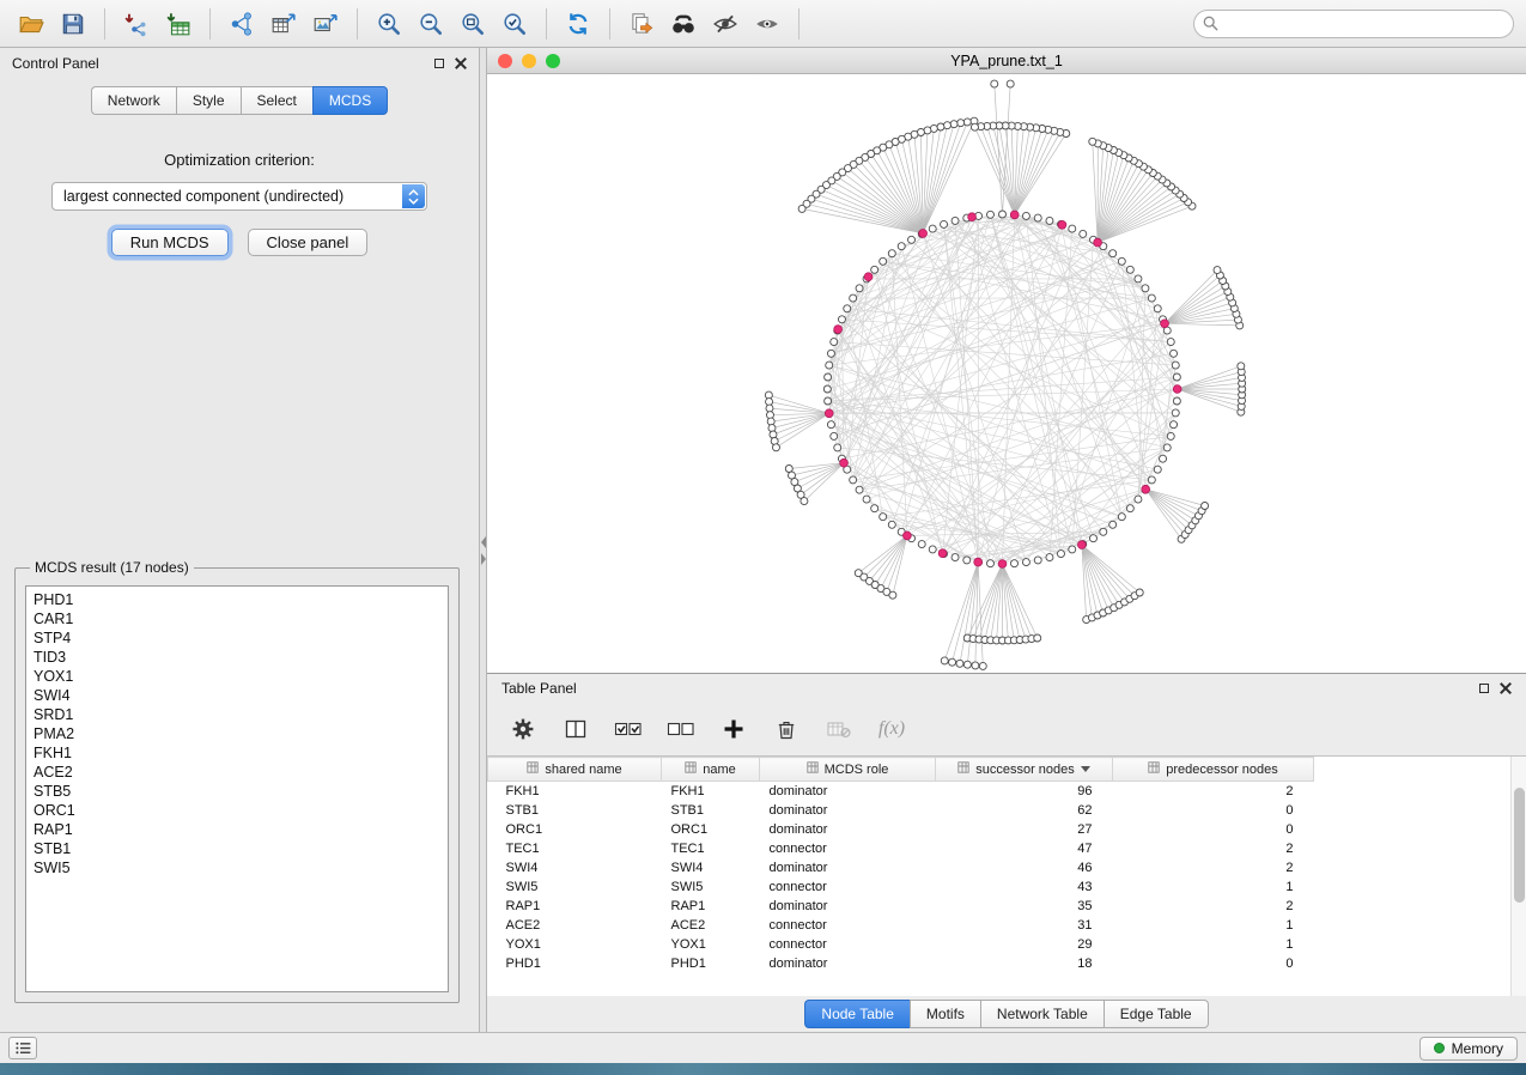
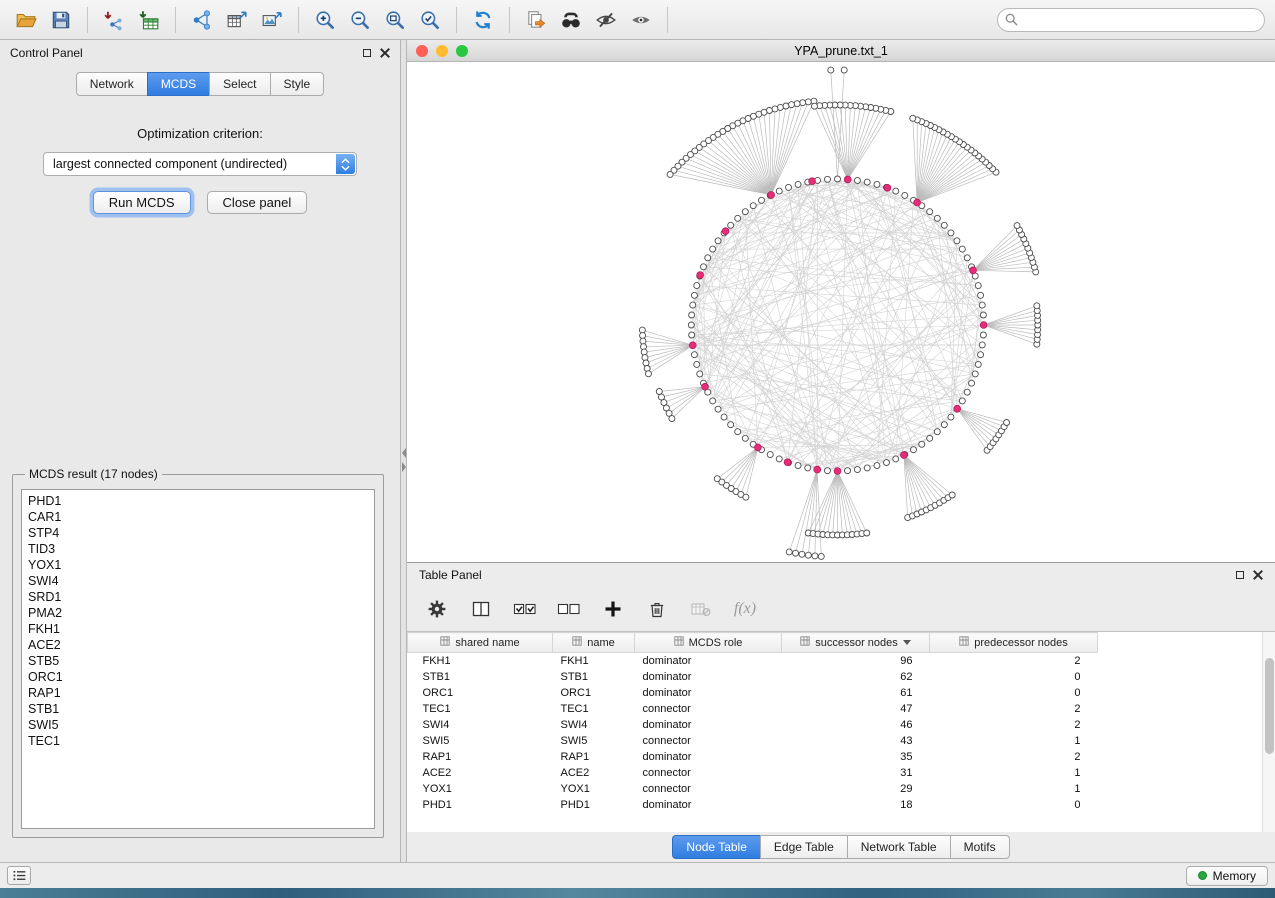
  Control Panel
  Network
- Style
+ MCDS
  Select
- MCDS
+ Style
  Optimization criterion:
  largest connected component (undirected)
  Run MCDS
  Close panel
  MCDS result (17 nodes)
  PHD1
  CAR1
  STP4
  TID3
  YOX1
  SWI4
  SRD1
  PMA2
  FKH1
  ACE2
  STB5
  ORC1
  RAP1
  STB1
  SWI5
+ TEC1
  YPA_prune.txt_1
  Table Panel
  f(x)
  shared name	name	MCDS role	successor nodes	predecessor nodes
  FKH1	FKH1	dominator	96	2
  STB1	STB1	dominator	62	0
- ORC1	ORC1	dominator	27	0
+ ORC1	ORC1	dominator	61	0
  TEC1	TEC1	connector	47	2
  SWI4	SWI4	dominator	46	2
  SWI5	SWI5	connector	43	1
  RAP1	RAP1	dominator	35	2
  ACE2	ACE2	connector	31	1
  YOX1	YOX1	connector	29	1
  PHD1	PHD1	dominator	18	0
  Node Table
- Motifs
+ Edge Table
  Network Table
- Edge Table
+ Motifs
  Memory
